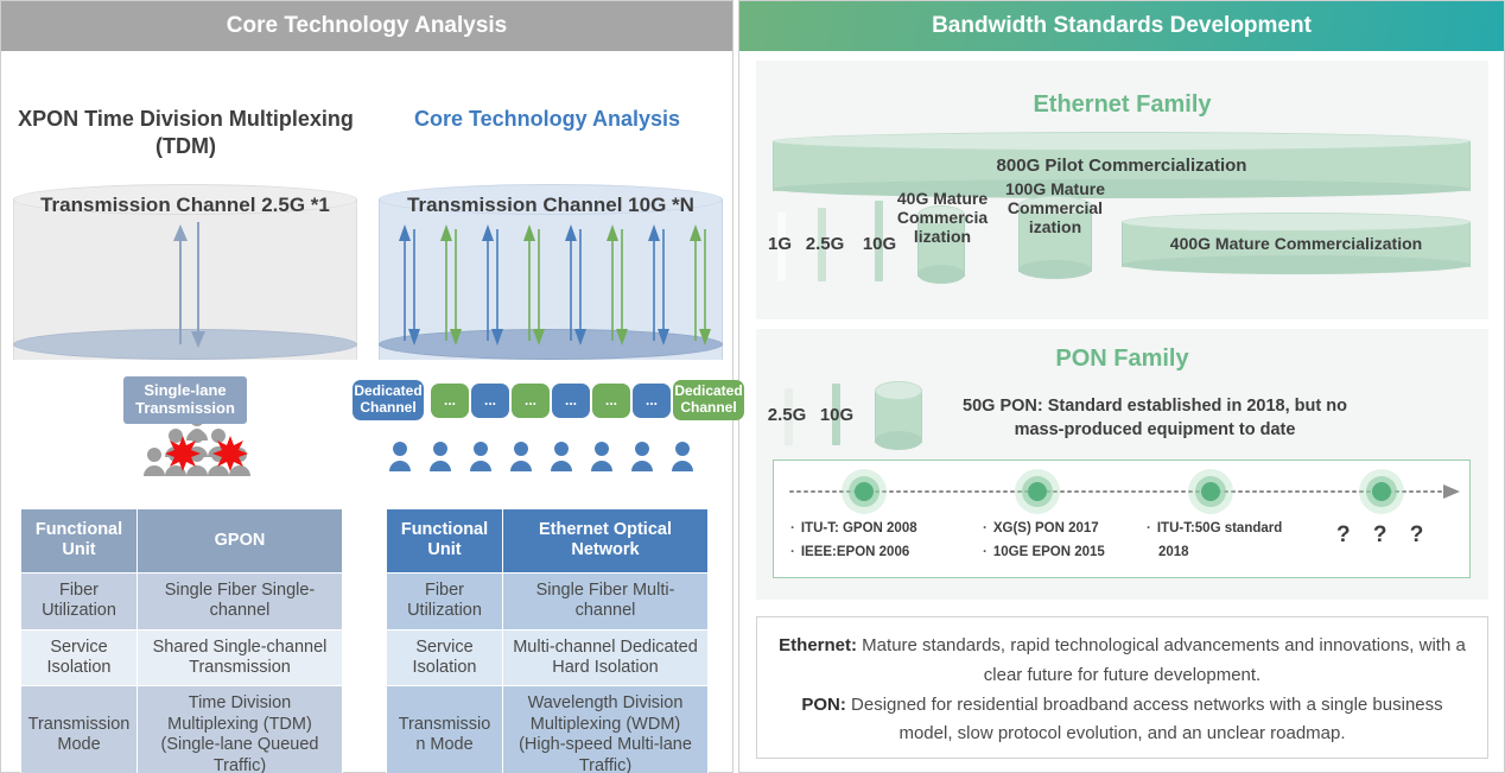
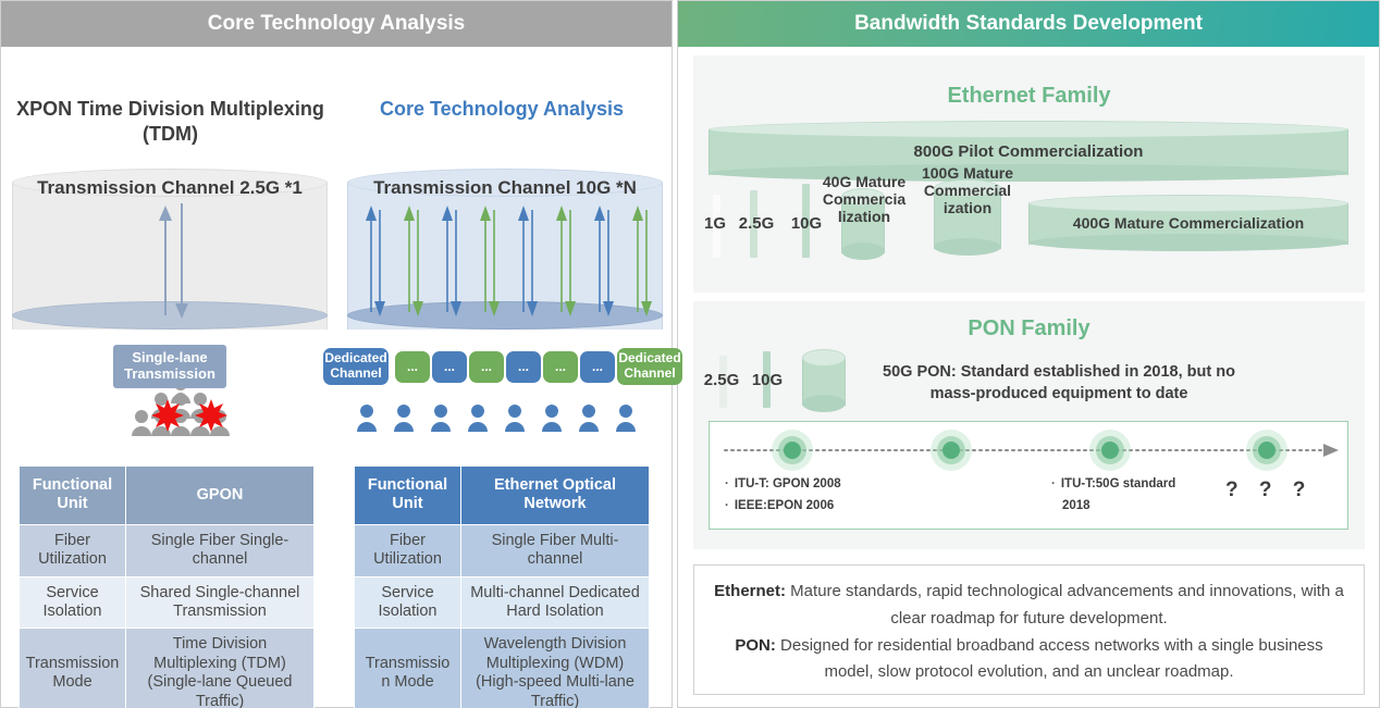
  Core Technology Analysis
  XPON Time Division Multiplexing (TDM)
  Core Technology Analysis
  Transmission Channel 2.5G *1
  Single-lane Transmission
  Transmission Channel 10G *N
  Dedicated Channel
  ...
  ...
  ...
  ...
  ...
  ...
  Dedicated Channel
  Functional Unit	GPON
  Fiber Utilization	Single Fiber Single-channel
  Service Isolation	Shared Single-channel Transmission
  Transmission Mode	Time Division Multiplexing (TDM)(Single-lane Queued Traffic)
  Functional Unit	Ethernet Optical Network
  Fiber Utilization	Single Fiber Multi-channel
  Service Isolation	Multi-channel Dedicated Hard Isolation
  Transmissio n Mode	Wavelength Division Multiplexing (WDM)(High-speed Multi-lane Traffic)
  Bandwidth Standards Development
  Ethernet Family
  800G Pilot Commercialization
  1G
  2.5G
  10G
  40G Mature Commercia lization
  100G Mature Commercial ization
  400G Mature Commercialization
  PON Family
  2.5G
  10G
  50G PON: Standard established in 2018, but no mass-produced equipment to date
  · ITU-T: GPON 2008
  · IEEE:EPON 2006
- · XG(S) PON 2017
- · 10GE EPON 2015
  · ITU-T:50G standard
  2018
  ? ? ?
- Ethernet: Mature standards, rapid technological advancements and innovations, with a clear future for future development.
+ Ethernet: Mature standards, rapid technological advancements and innovations, with a clear roadmap for future development.
  PON: Designed for residential broadband access networks with a single business model, slow protocol evolution, and an unclear roadmap.
